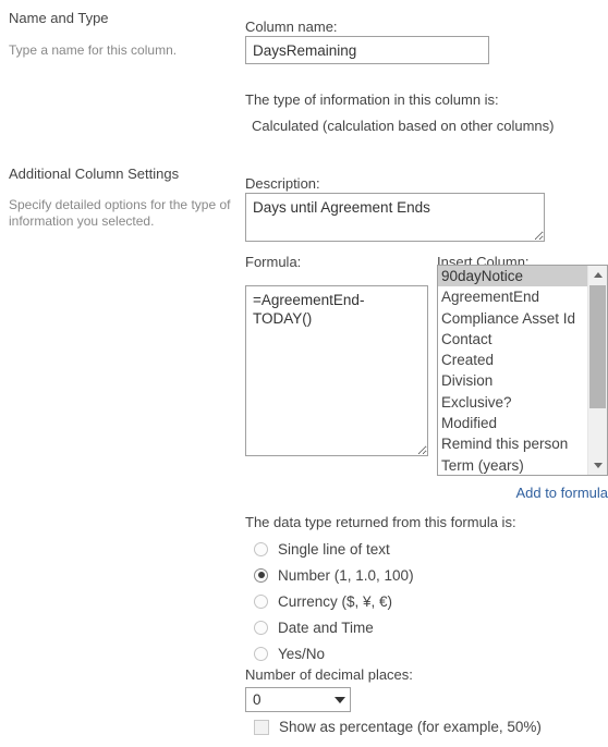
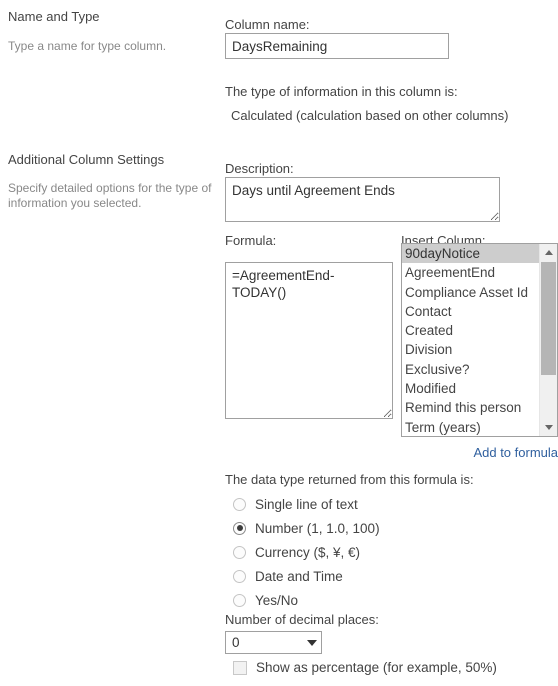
  Name and Type
- Type a name for this column.
+ Type a name for type column.
  Additional Column Settings
  Specify detailed options for the type of information you selected.
  Column name:
  DaysRemaining
  The type of information in this column is:
  Calculated (calculation based on other columns)
  Description:
  Days until Agreement Ends
  Formula:
  Insert Column:
  90dayNotice
  AgreementEnd
  Compliance Asset Id
  Contact
  Created
  Division
  Exclusive?
  Modified
  Remind this person
  Term (years)
  Add to formula
  The data type returned from this formula is:
  Single line of text
  Number (1, 1.0, 100)
  Currency ($, ¥, €)
  Date and Time
  Yes/No
  Number of decimal places:
  0
  Show as percentage (for example, 50%)
